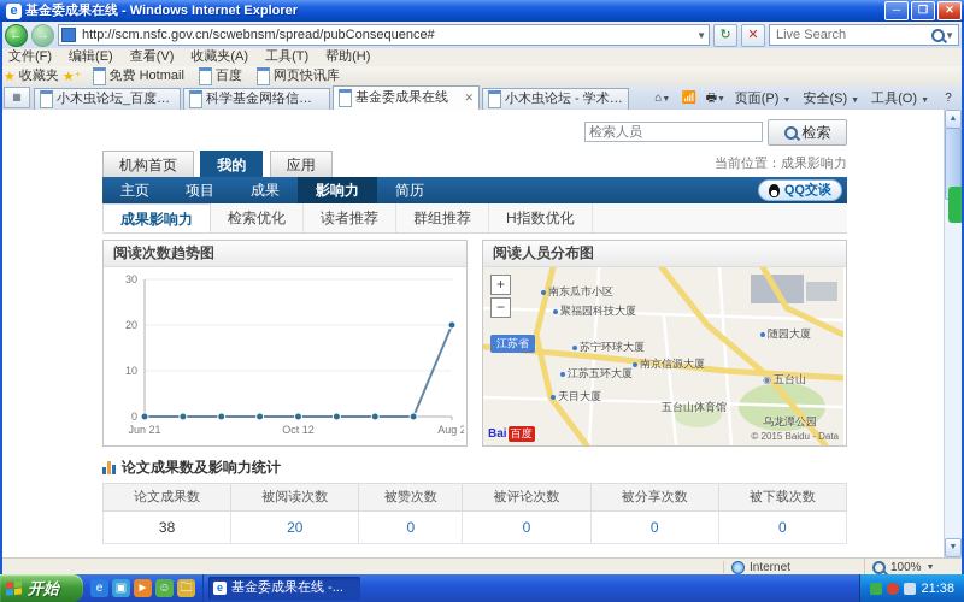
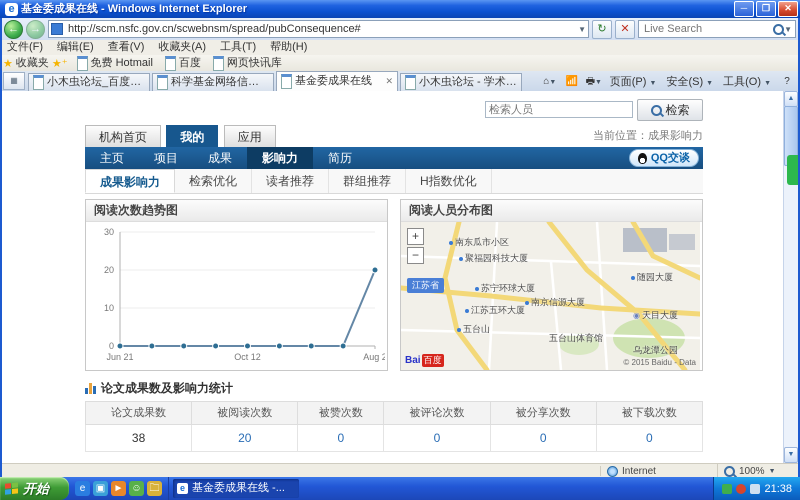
  e
  基金委成果在线 - Windows Internet Explorer
  ─
  ❐
  ✕
  ←
  →
  http://scm.nsfc.gov.cn/scwebnsm/spread/pubConsequence#
  ▼
  ↻
  ✕
  Live Search
  ▼
  文件(F)
  编辑(E)
  查看(V)
  收藏夹(A)
  工具(T)
  帮助(H)
  ★
  收藏夹
  ★⁺
  免费 Hotmail
  百度
  网页快讯库
  ▦
  小木虫论坛_百度搜
  基金委成果在线
  ✕
  📶
  页面(P)
  安全(S)
  工具(O)
  ?
  检索人员
  检索
  机构首页 我的 应用
  当前位置：成果影响力
  主页
  项目
  成果
  影响力
  简历
  QQ交谈
  成果影响力
  检索优化
  读者推荐
  群组推荐
  H指数优化
  阅读次数趋势图
  0
  10
  20
  30
  Jun 21
  Oct 12
  Aug 2
  阅读人员分布图
  +
  −
  江苏省
  南东瓜市小区
  聚福园科技大厦
  苏宁环球大厦
  江苏五环大厦
  南京信源大厦
- 天目大厦
+ 五台山
  随园大厦
- 五台山
+ 天目大厦
  五台山体育馆
  乌龙潭公园
  Bai
  百度
  © 2015 Baidu - Data
  论文成果数及影响力统计
  论文成果数	被阅读次数	被赞次数	被评论次数	被分享次数	被下载次数
  38	20	0	0	0	0
  Internet
  100%
  开始
  e
  ▣
  ►
  ☺
  🗀
  e
  基金委成果在线 -...
  21:38
